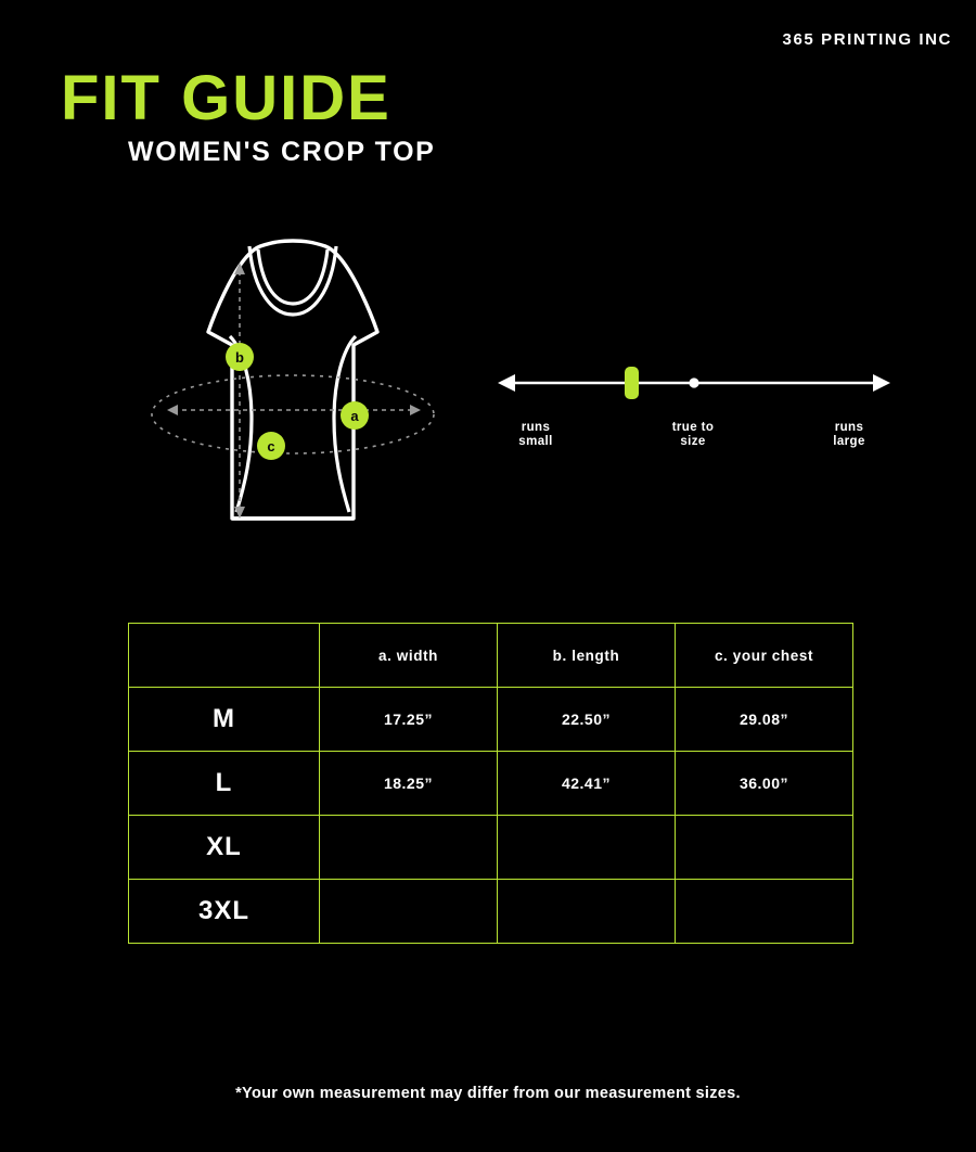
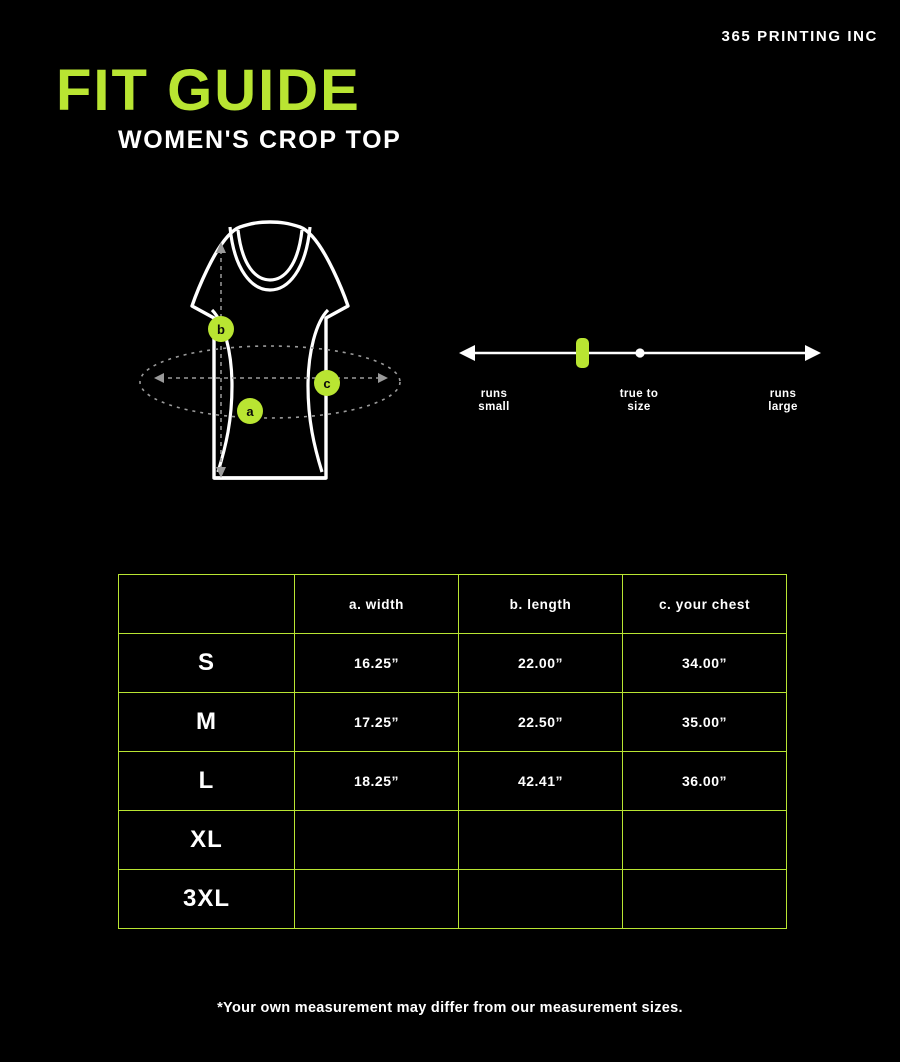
  365 PRINTING INC
  FIT GUIDE
  WOMEN'S CROP TOP
- a
+ c
  b
- c
+ a
  runs
  small
  true to
  size
  runs
  large
  	a. width	b. length	c. your chest
+ S	16.25”	22.00”	34.00”
- M	17.25”	22.50”	29.08”
+ M	17.25”	22.50”	35.00”
  L	18.25”	42.41”	36.00”
  XL
  3XL
  *Your own measurement may differ from our measurement sizes.
